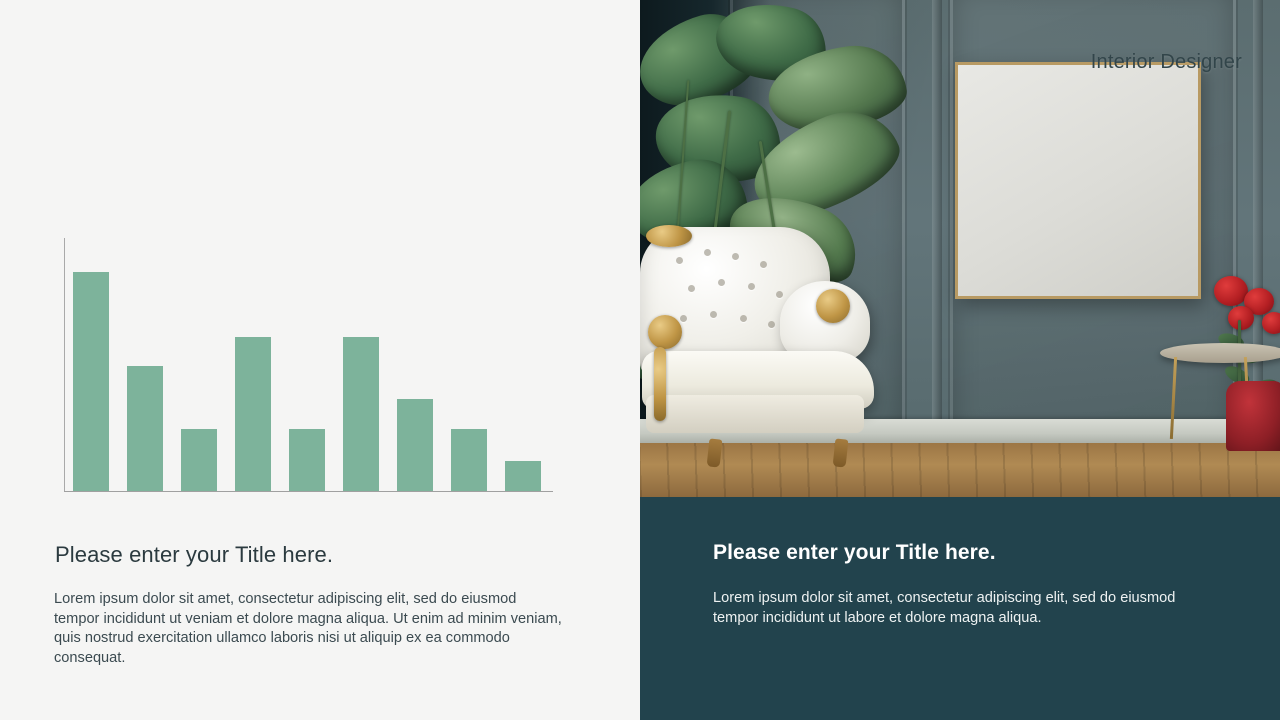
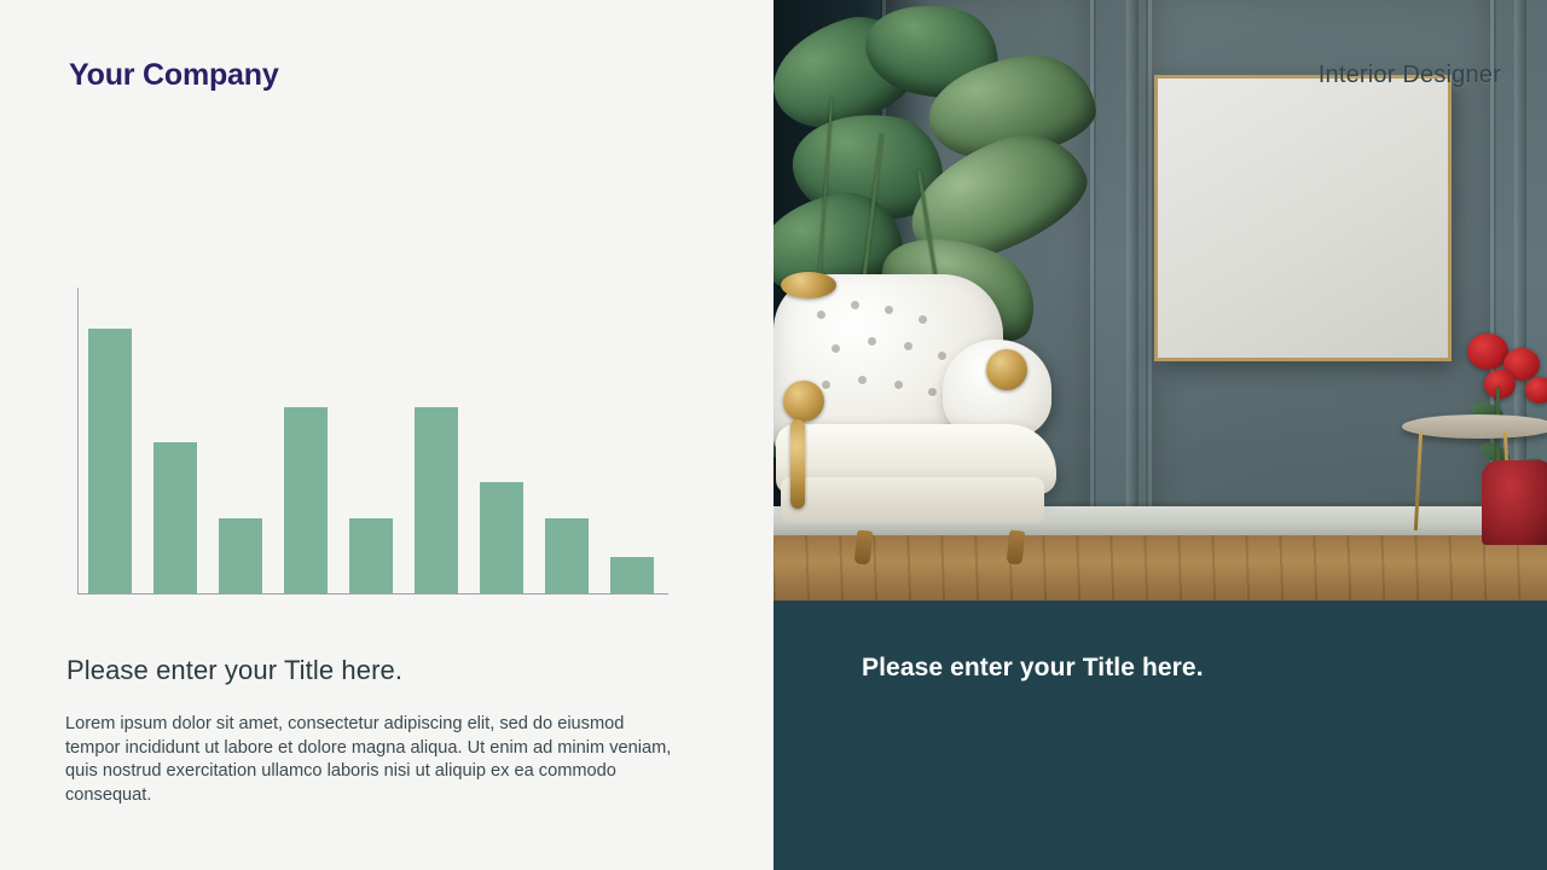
+ Your Company
  Please enter your Title here.
- Lorem ipsum dolor sit amet, consectetur adipiscing elit, sed do eiusmod tempor incididunt ut veniam et dolore magna aliqua. Ut enim ad minim veniam, quis nostrud exercitation ullamco laboris nisi ut aliquip ex ea commodo consequat.
+ Lorem ipsum dolor sit amet, consectetur adipiscing elit, sed do eiusmod tempor incididunt ut labore et dolore magna aliqua. Ut enim ad minim veniam, quis nostrud exercitation ullamco laboris nisi ut aliquip ex ea commodo consequat.
  Interior Designer
  Please enter your Title here.
- Lorem ipsum dolor sit amet, consectetur adipiscing elit, sed do eiusmod tempor incididunt ut labore et dolore magna aliqua.
